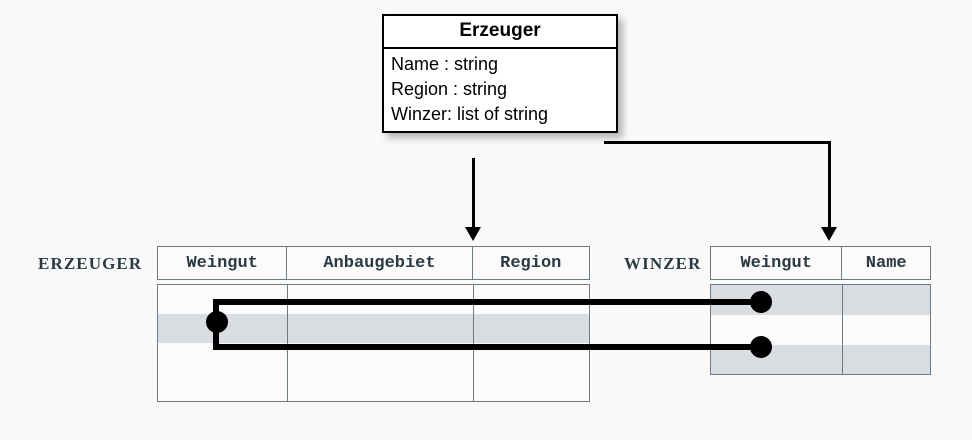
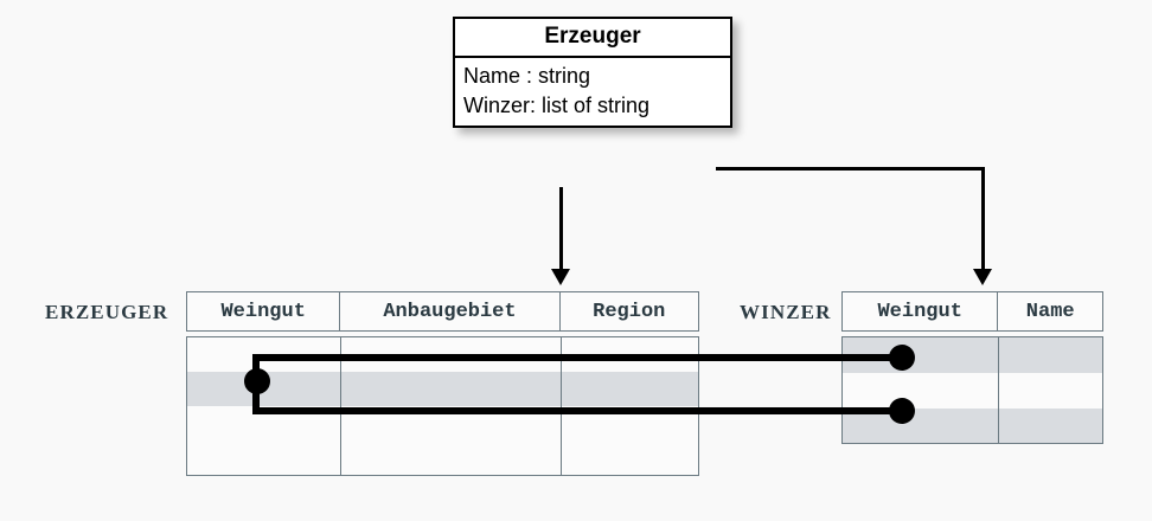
  Erzeuger
  Name : string
- Region : string
  Winzer: list of string
  ERZEUGER
  Weingut
  Anbaugebiet
  Region
  WINZER
  Weingut
  Name
